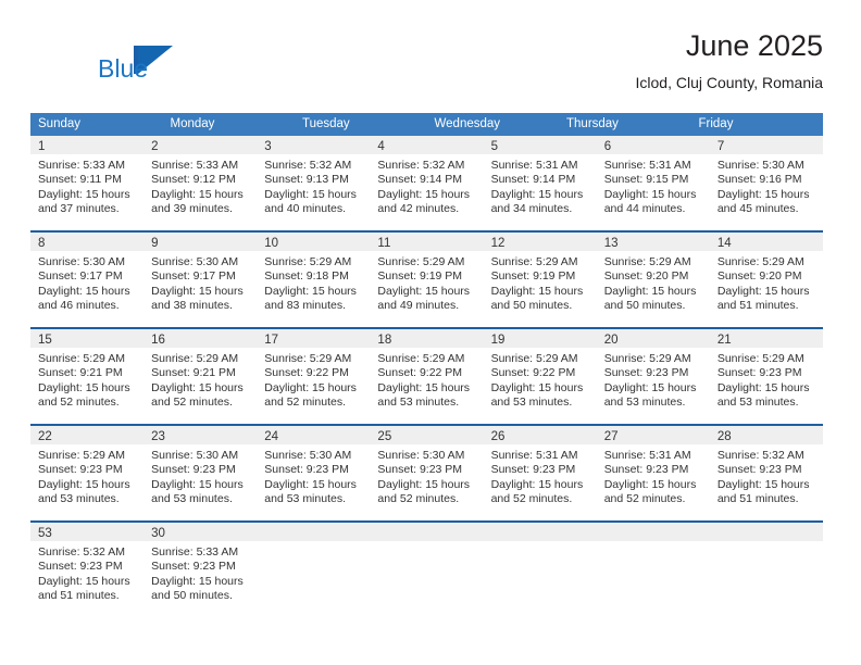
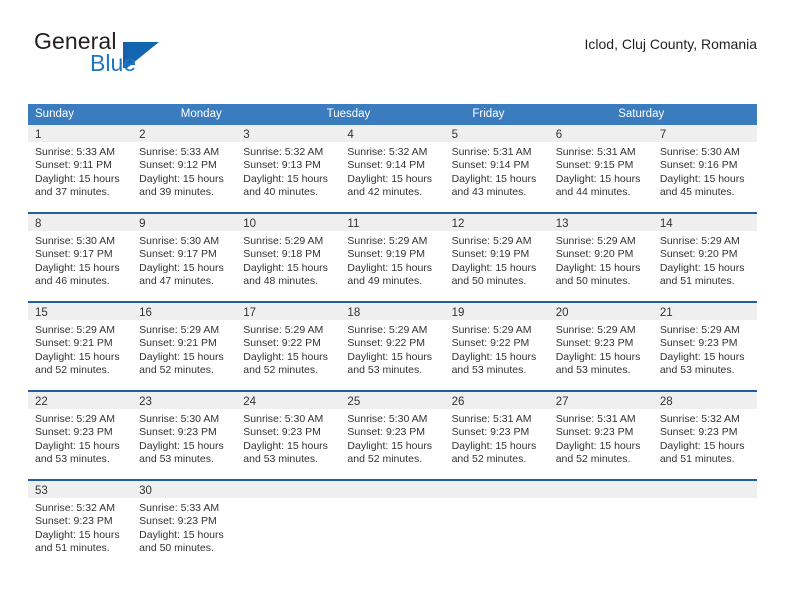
+ General
  Blue
- June 2025
  Iclod, Cluj County, Romania
  Sunday
  Monday
  Tuesday
- Wednesday
- Thursday
  Friday
+ Saturday
  1
  Sunrise: 5:33 AM
  Sunset: 9:11 PM
  Daylight: 15 hours
  and 37 minutes.
  2
  Sunrise: 5:33 AM
  Sunset: 9:12 PM
  Daylight: 15 hours
  and 39 minutes.
  3
  Sunrise: 5:32 AM
  Sunset: 9:13 PM
  Daylight: 15 hours
  and 40 minutes.
  4
  Sunrise: 5:32 AM
  Sunset: 9:14 PM
  Daylight: 15 hours
  and 42 minutes.
  5
  Sunrise: 5:31 AM
  Sunset: 9:14 PM
  Daylight: 15 hours
- and 34 minutes.
+ and 43 minutes.
  6
  Sunrise: 5:31 AM
  Sunset: 9:15 PM
  Daylight: 15 hours
  and 44 minutes.
  7
  Sunrise: 5:30 AM
  Sunset: 9:16 PM
  Daylight: 15 hours
  and 45 minutes.
  8
  Sunrise: 5:30 AM
  Sunset: 9:17 PM
  Daylight: 15 hours
  and 46 minutes.
  9
  Sunrise: 5:30 AM
  Sunset: 9:17 PM
  Daylight: 15 hours
- and 38 minutes.
+ and 47 minutes.
  10
  Sunrise: 5:29 AM
  Sunset: 9:18 PM
  Daylight: 15 hours
- and 83 minutes.
+ and 48 minutes.
  11
  Sunrise: 5:29 AM
  Sunset: 9:19 PM
  Daylight: 15 hours
  and 49 minutes.
  12
  Sunrise: 5:29 AM
  Sunset: 9:19 PM
  Daylight: 15 hours
  and 50 minutes.
  13
  Sunrise: 5:29 AM
  Sunset: 9:20 PM
  Daylight: 15 hours
  and 50 minutes.
  14
  Sunrise: 5:29 AM
  Sunset: 9:20 PM
  Daylight: 15 hours
  and 51 minutes.
  15
  Sunrise: 5:29 AM
  Sunset: 9:21 PM
  Daylight: 15 hours
  and 52 minutes.
  16
  Sunrise: 5:29 AM
  Sunset: 9:21 PM
  Daylight: 15 hours
  and 52 minutes.
  17
  Sunrise: 5:29 AM
  Sunset: 9:22 PM
  Daylight: 15 hours
  and 52 minutes.
  18
  Sunrise: 5:29 AM
  Sunset: 9:22 PM
  Daylight: 15 hours
  and 53 minutes.
  19
  Sunrise: 5:29 AM
  Sunset: 9:22 PM
  Daylight: 15 hours
  and 53 minutes.
  20
  Sunrise: 5:29 AM
  Sunset: 9:23 PM
  Daylight: 15 hours
  and 53 minutes.
  21
  Sunrise: 5:29 AM
  Sunset: 9:23 PM
  Daylight: 15 hours
  and 53 minutes.
  22
  Sunrise: 5:29 AM
  Sunset: 9:23 PM
  Daylight: 15 hours
  and 53 minutes.
  23
  Sunrise: 5:30 AM
  Sunset: 9:23 PM
  Daylight: 15 hours
  and 53 minutes.
  24
  Sunrise: 5:30 AM
  Sunset: 9:23 PM
  Daylight: 15 hours
  and 53 minutes.
  25
  Sunrise: 5:30 AM
  Sunset: 9:23 PM
  Daylight: 15 hours
  and 52 minutes.
  26
  Sunrise: 5:31 AM
  Sunset: 9:23 PM
  Daylight: 15 hours
  and 52 minutes.
  27
  Sunrise: 5:31 AM
  Sunset: 9:23 PM
  Daylight: 15 hours
  and 52 minutes.
  28
  Sunrise: 5:32 AM
  Sunset: 9:23 PM
  Daylight: 15 hours
  and 51 minutes.
  53
  Sunrise: 5:32 AM
  Sunset: 9:23 PM
  Daylight: 15 hours
  and 51 minutes.
  30
  Sunrise: 5:33 AM
  Sunset: 9:23 PM
  Daylight: 15 hours
  and 50 minutes.
